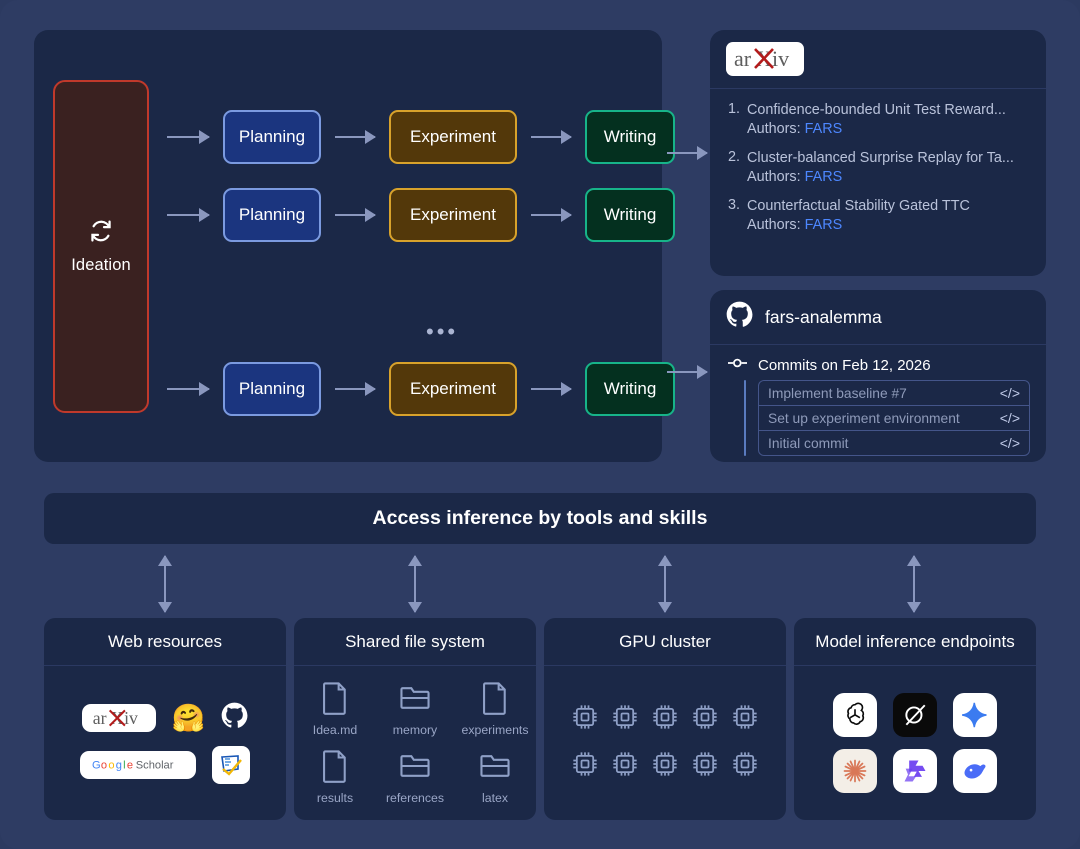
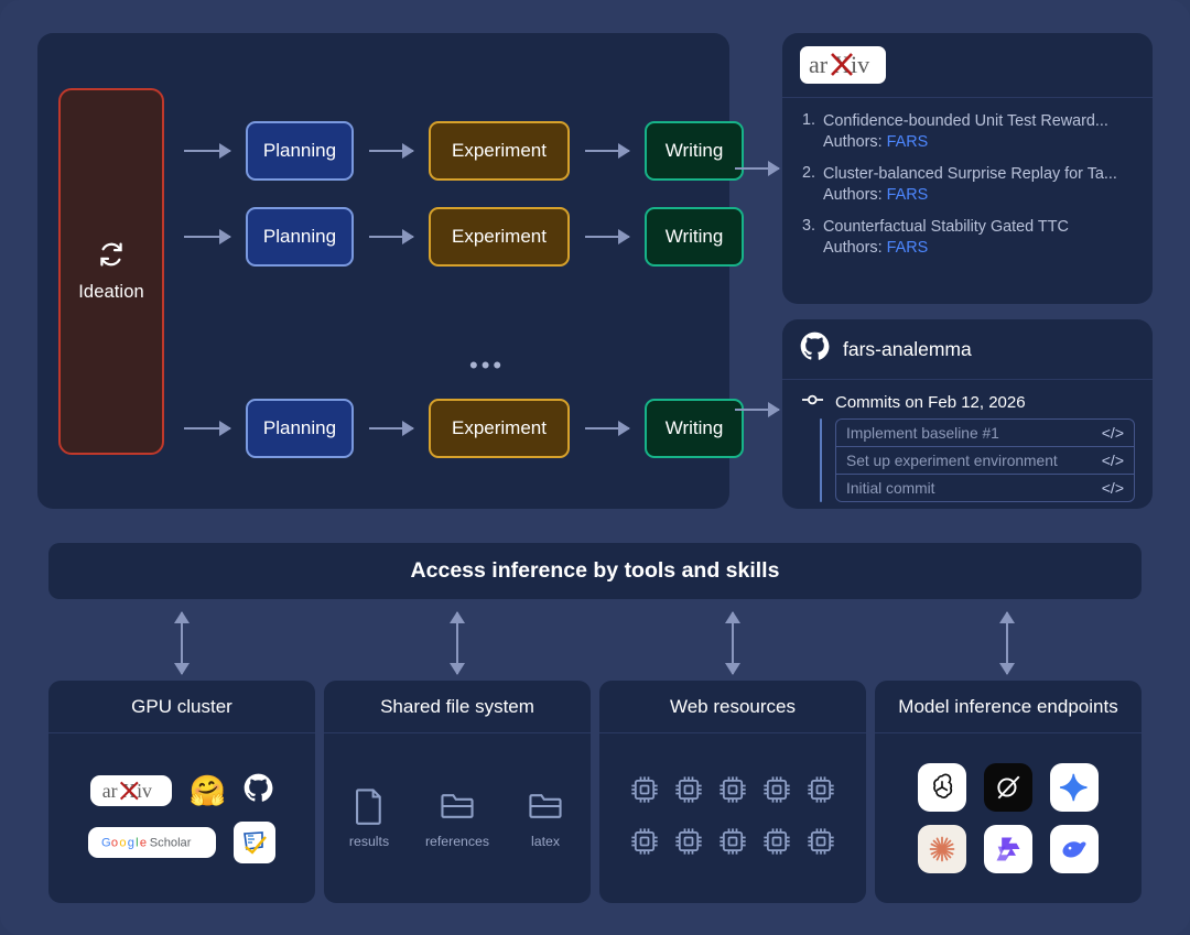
  Ideation
  Planning
  Experiment
  Writing
  Planning
  Experiment
  Writing
  •••
  Planning
  Experiment
  Writing
  ar
  iv
  1.
  Confidence-bounded Unit Test Reward...
  Authors: FARS
  2.
  Cluster-balanced Surprise Replay for Ta...
  Authors: FARS
  3.
  Counterfactual Stability Gated TTC
  Authors: FARS
  fars-analemma
  Commits on Feb 12, 2026
- Implement baseline #7
+ Implement baseline #1
  </>
  Set up experiment environment
  </>
  Initial commit
  </>
  Access inference by tools and skills
- Web resources
+ GPU cluster
  ar
  iv
  🤗
  G
  o
  o
  g
  l
  e
  Scholar
  Shared file system
- Idea.md
- memory
- experiments
  results
  references
  latex
- GPU cluster
+ Web resources
  Model inference endpoints
